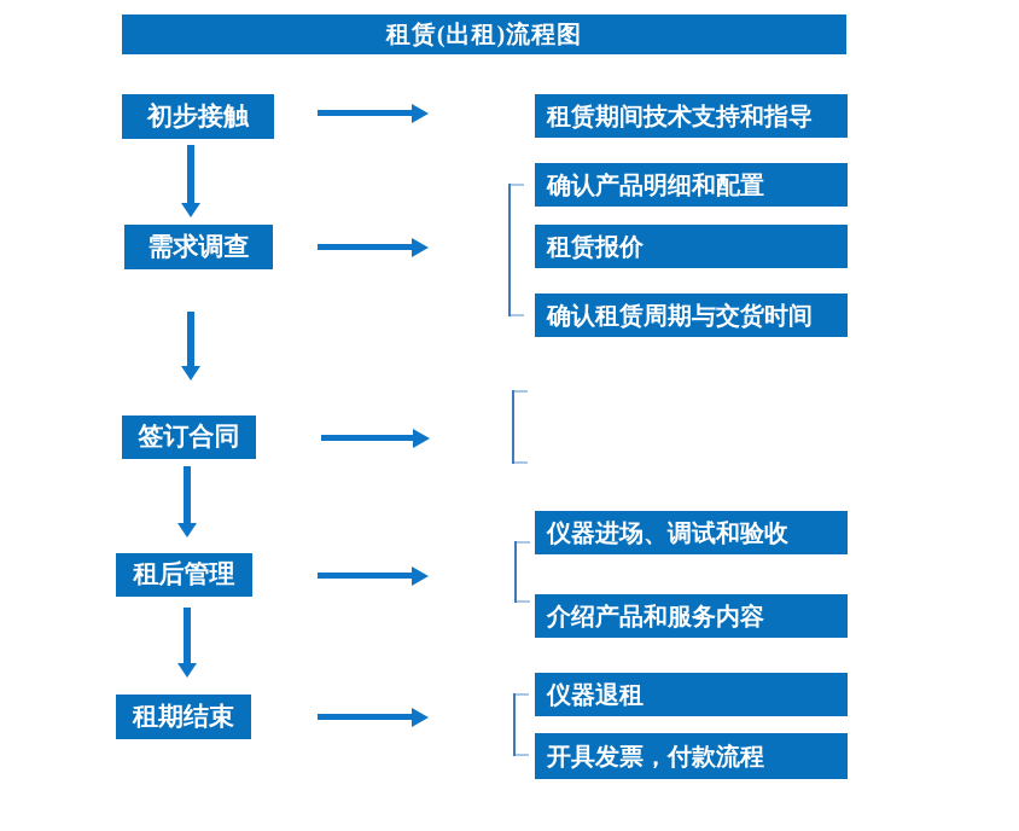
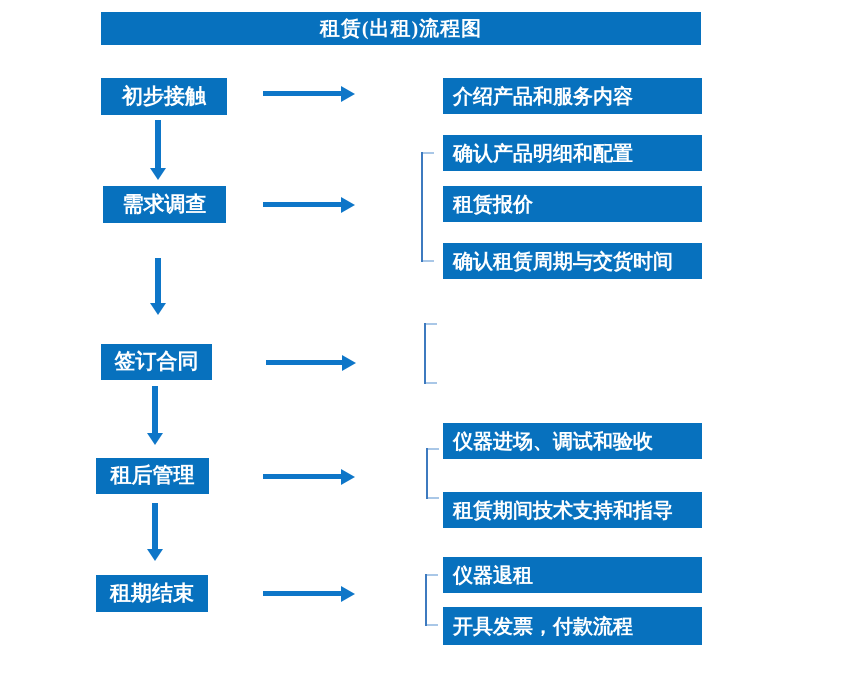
  租赁(出租)流程图
  初步接触
  需求调查
  签订合同
  租后管理
  租期结束
- 租赁期间技术支持和指导
+ 介绍产品和服务内容
  确认产品明细和配置
  租赁报价
  确认租赁周期与交货时间
  仪器进场、调试和验收
- 介绍产品和服务内容
+ 租赁期间技术支持和指导
  仪器退租
  开具发票，付款流程
